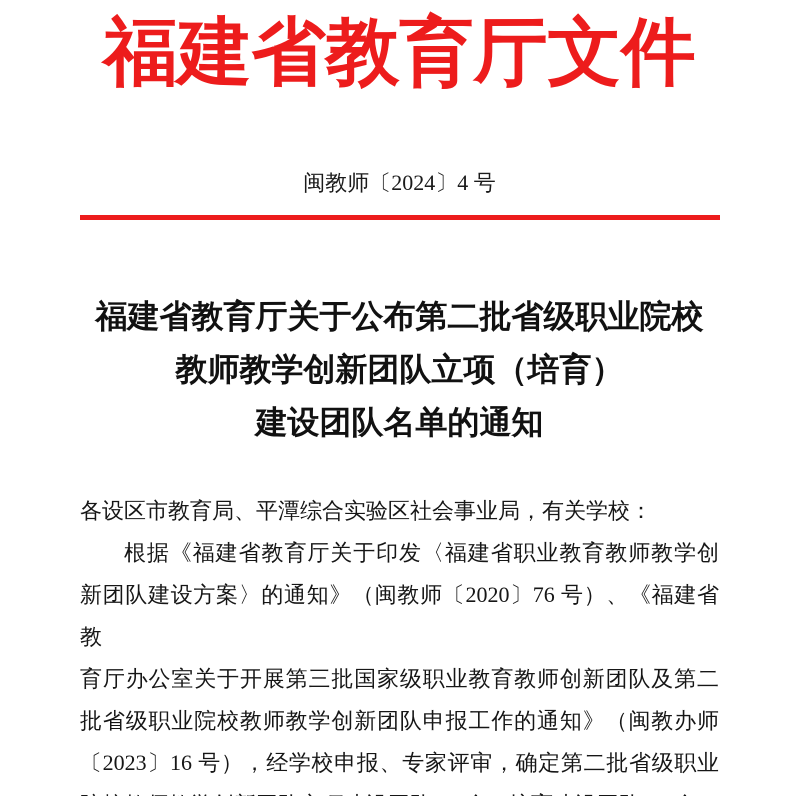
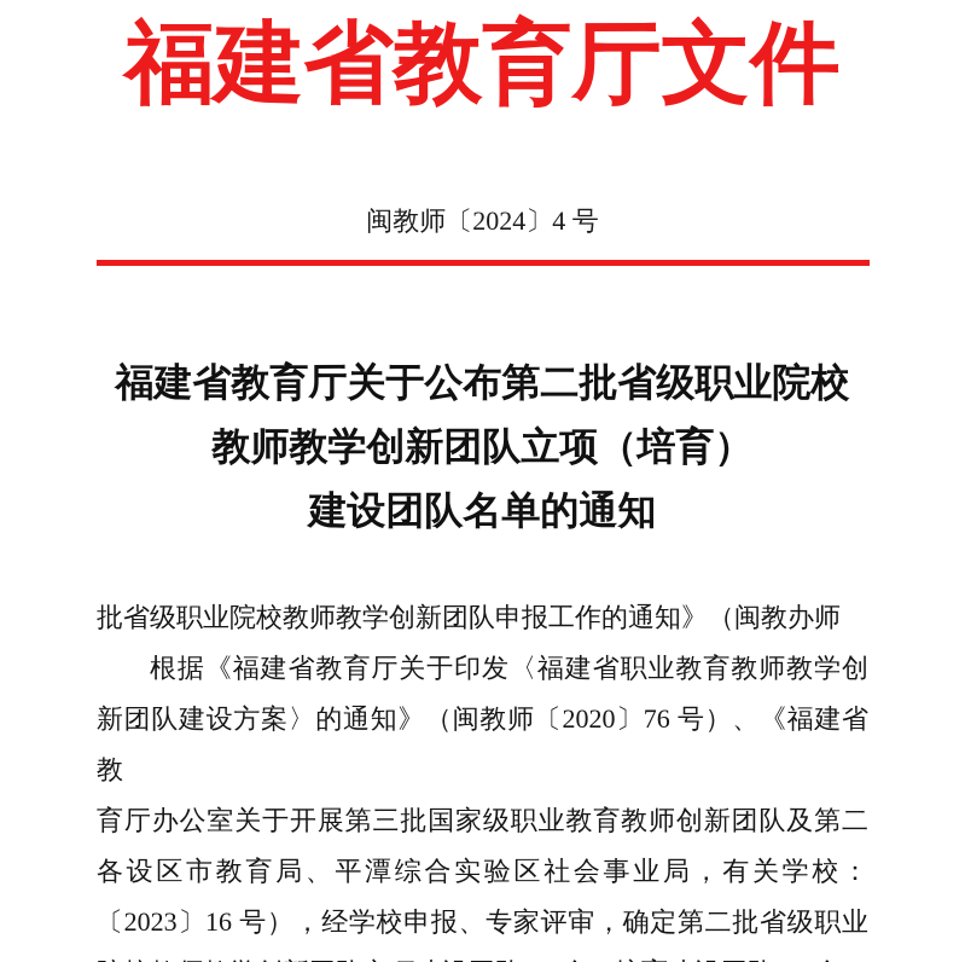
  福建省教育厅文件
  闽教师〔2024〕4 号
  福建省教育厅关于公布第二批省级职业院校
  教师教学创新团队立项（培育）
  建设团队名单的通知
- 各设区市教育局、平潭综合实验区社会事业局，有关学校：
+ 批省级职业院校教师教学创新团队申报工作的通知》（闽教办师
  根据《福建省教育厅关于印发〈福建省职业教育教师教学创
  新团队建设方案〉的通知》（闽教师〔2020〕76 号）、《福建省教
  育厅办公室关于开展第三批国家级职业教育教师创新团队及第二
- 批省级职业院校教师教学创新团队申报工作的通知》（闽教办师
+ 各设区市教育局、平潭综合实验区社会事业局，有关学校：
  〔2023〕16 号），经学校申报、专家评审，确定第二批省级职业
